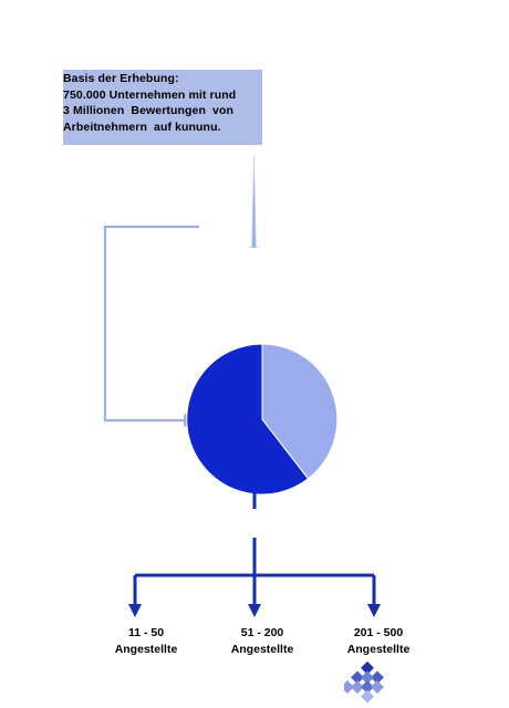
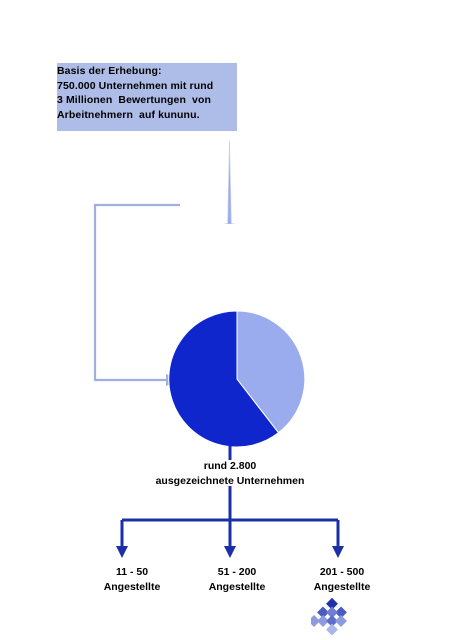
  Basis der Erhebung:
  750.000 Unternehmen mit rund
  3 Millionen Bewertungen von
  Arbeitnehmern auf kununu.
+ rund 2.800
+ ausgezeichnete Unternehmen
  11 - 50
  Angestellte
  51 - 200
  Angestellte
  201 - 500
  Angestellte
